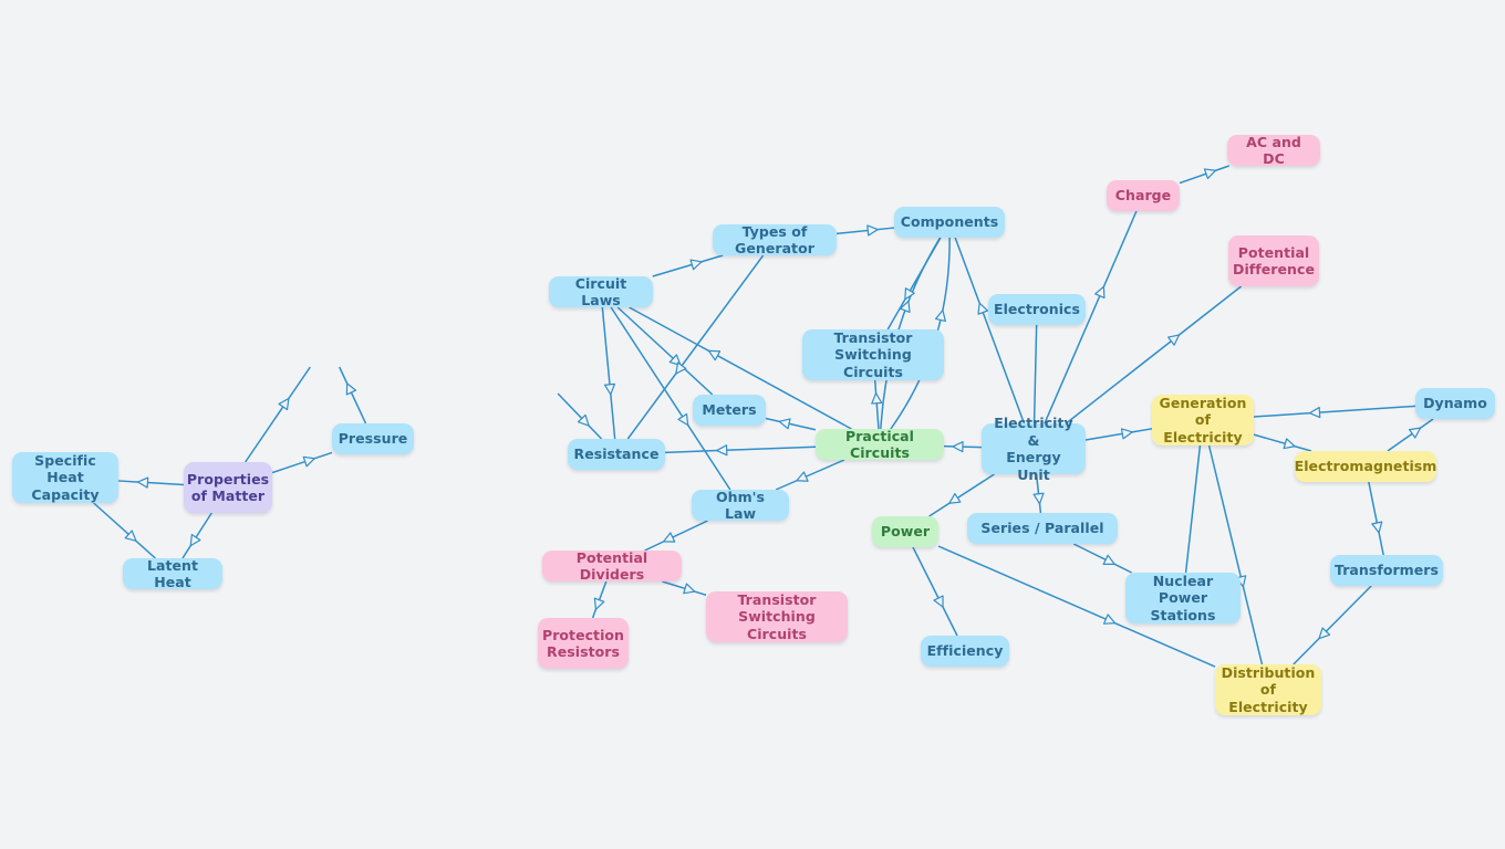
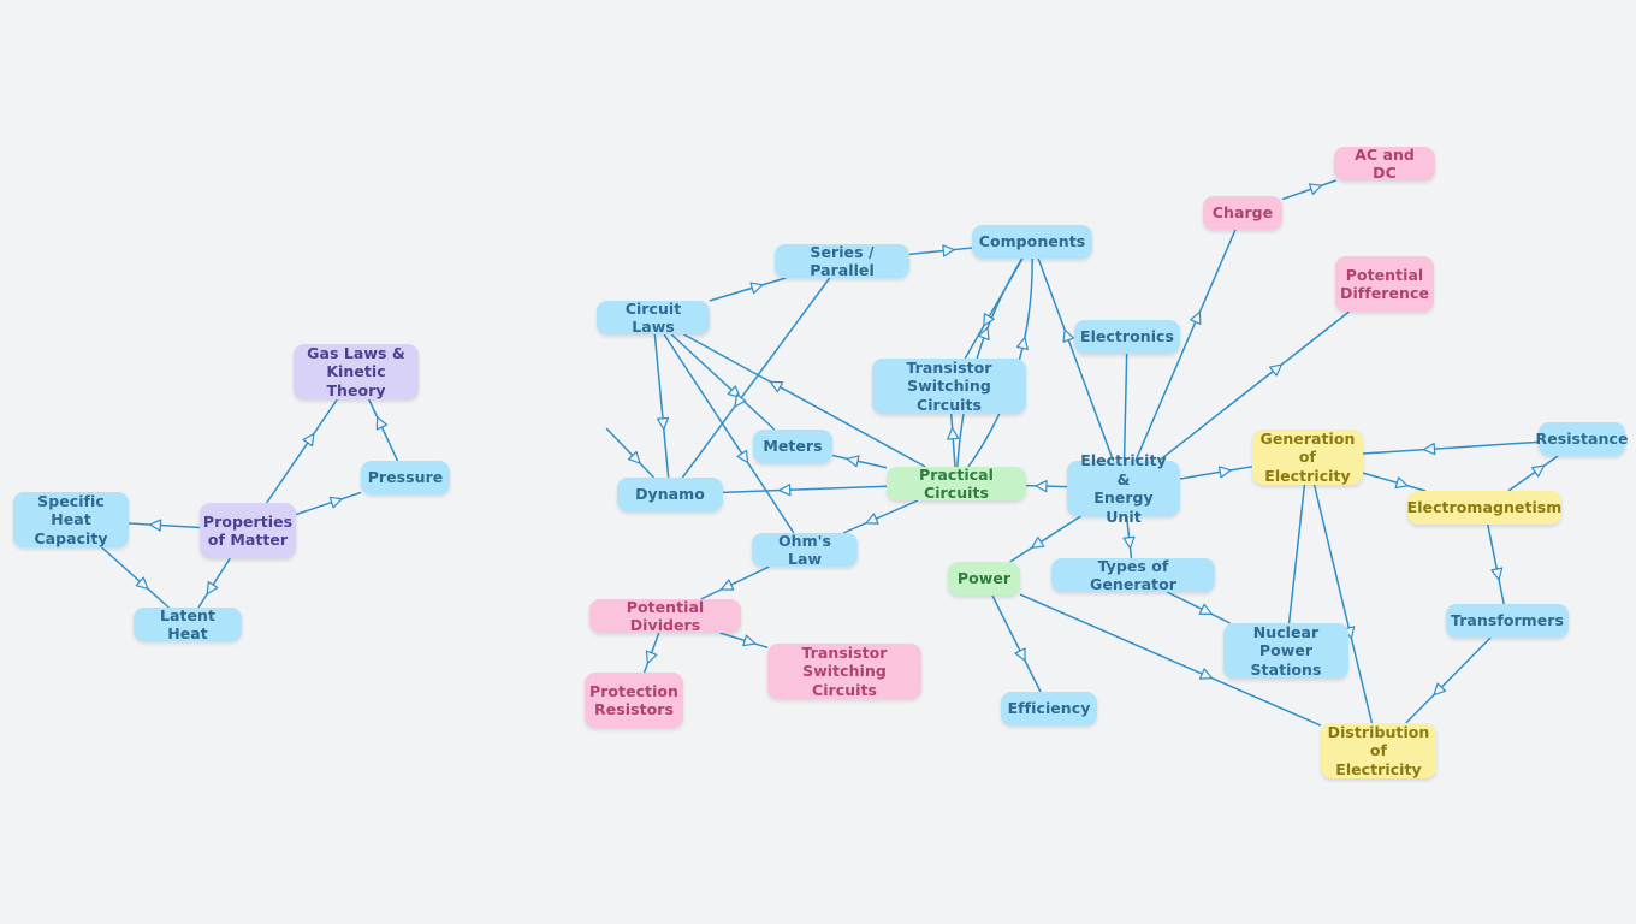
  Specific Heat
  Capacity
  Properties
  of Matter
+ Gas Laws &
+ Kinetic Theory
  Pressure
  Latent Heat
  Circuit Laws
- Types of Generator
+ Series / Parallel
  Components
  Meters
- Resistance
+ Dynamo
  Ohm's Law
  Transistor
  Switching Circuits
  Practical Circuits
  Electronics
  Electricity &
  Energy Unit
  Potential Dividers
  Protection
  Resistors
  Transistor
  Switching Circuits
  Charge
  AC and DC
  Potential
  Difference
  Power
  Efficiency
- Series / Parallel
+ Types of Generator
  Nuclear Power
  Stations
  Generation
  of Electricity
- Dynamo
+ Resistance
  Electromagnetism
  Transformers
  Distribution
  of Electricity
